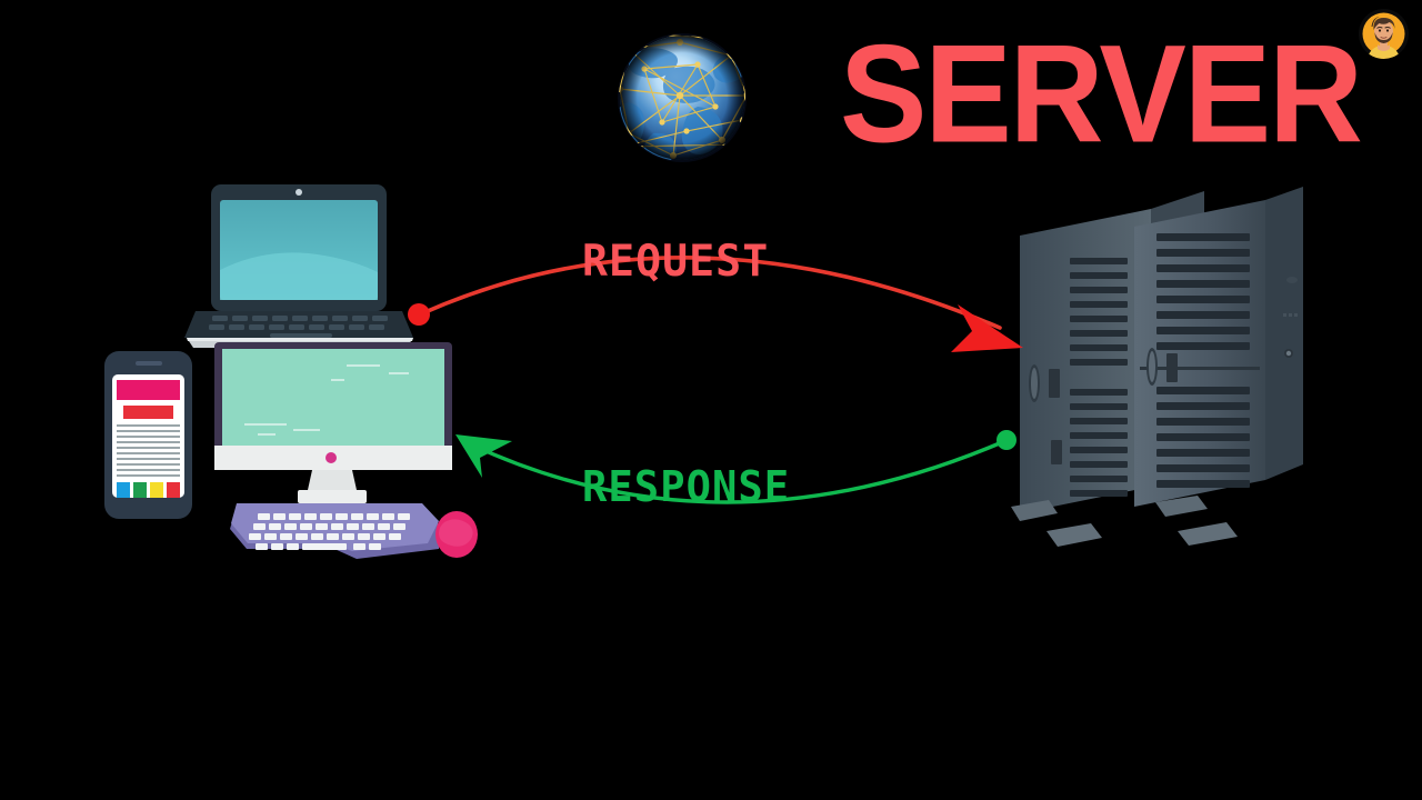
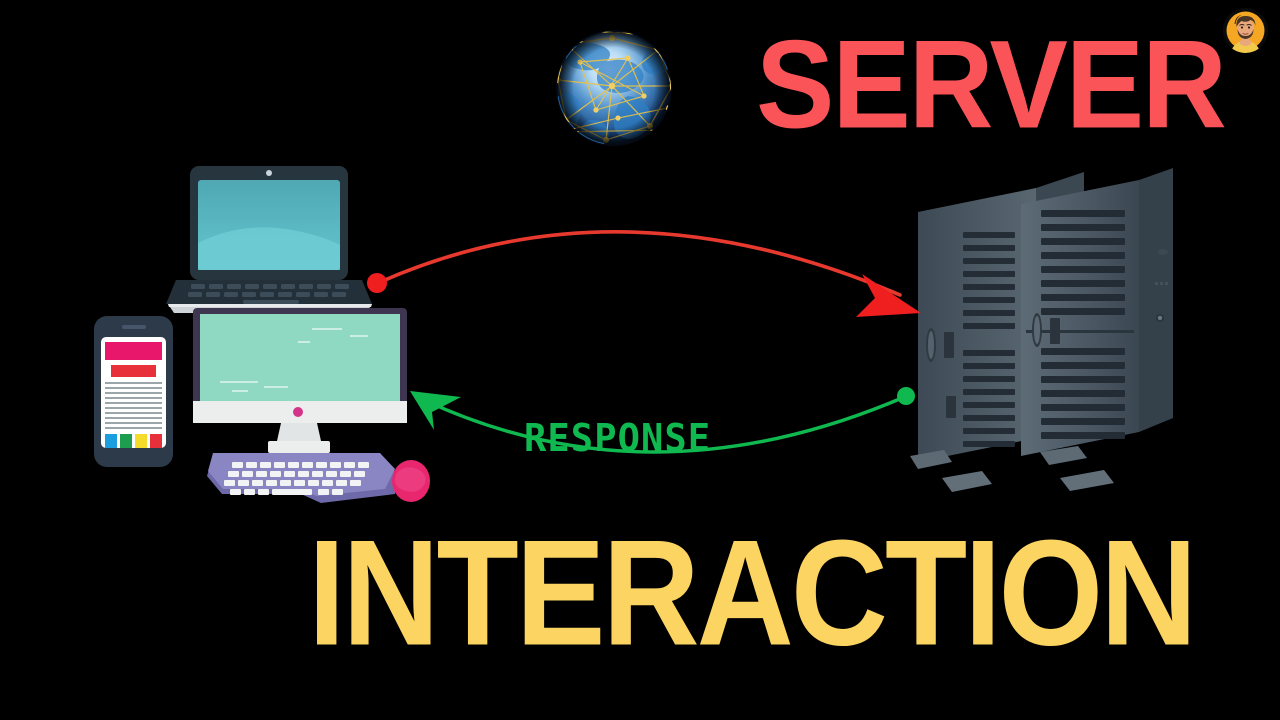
  SERVER
- REQUEST
  RESPONSE
+ INTERACTION
